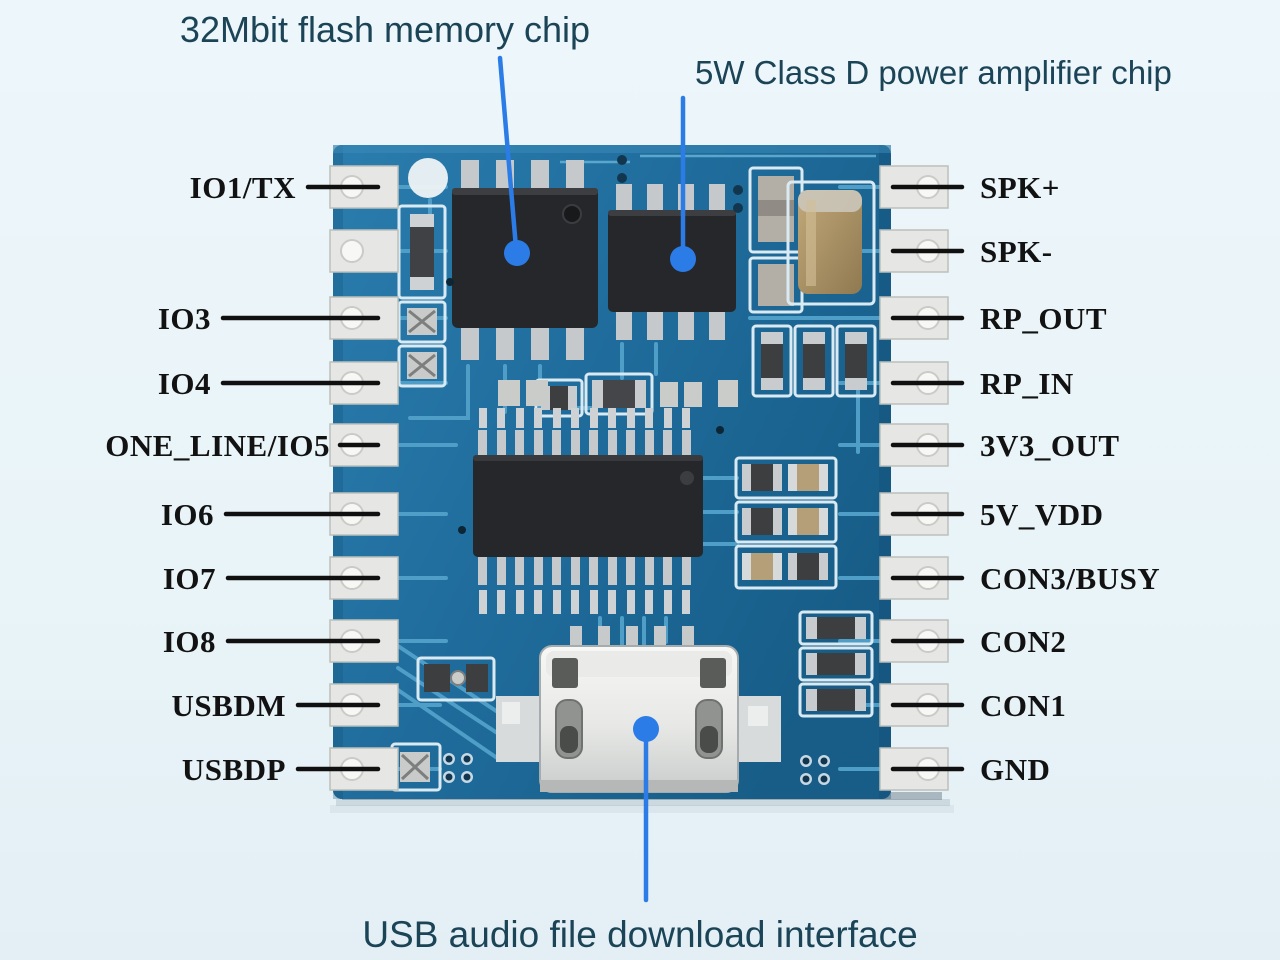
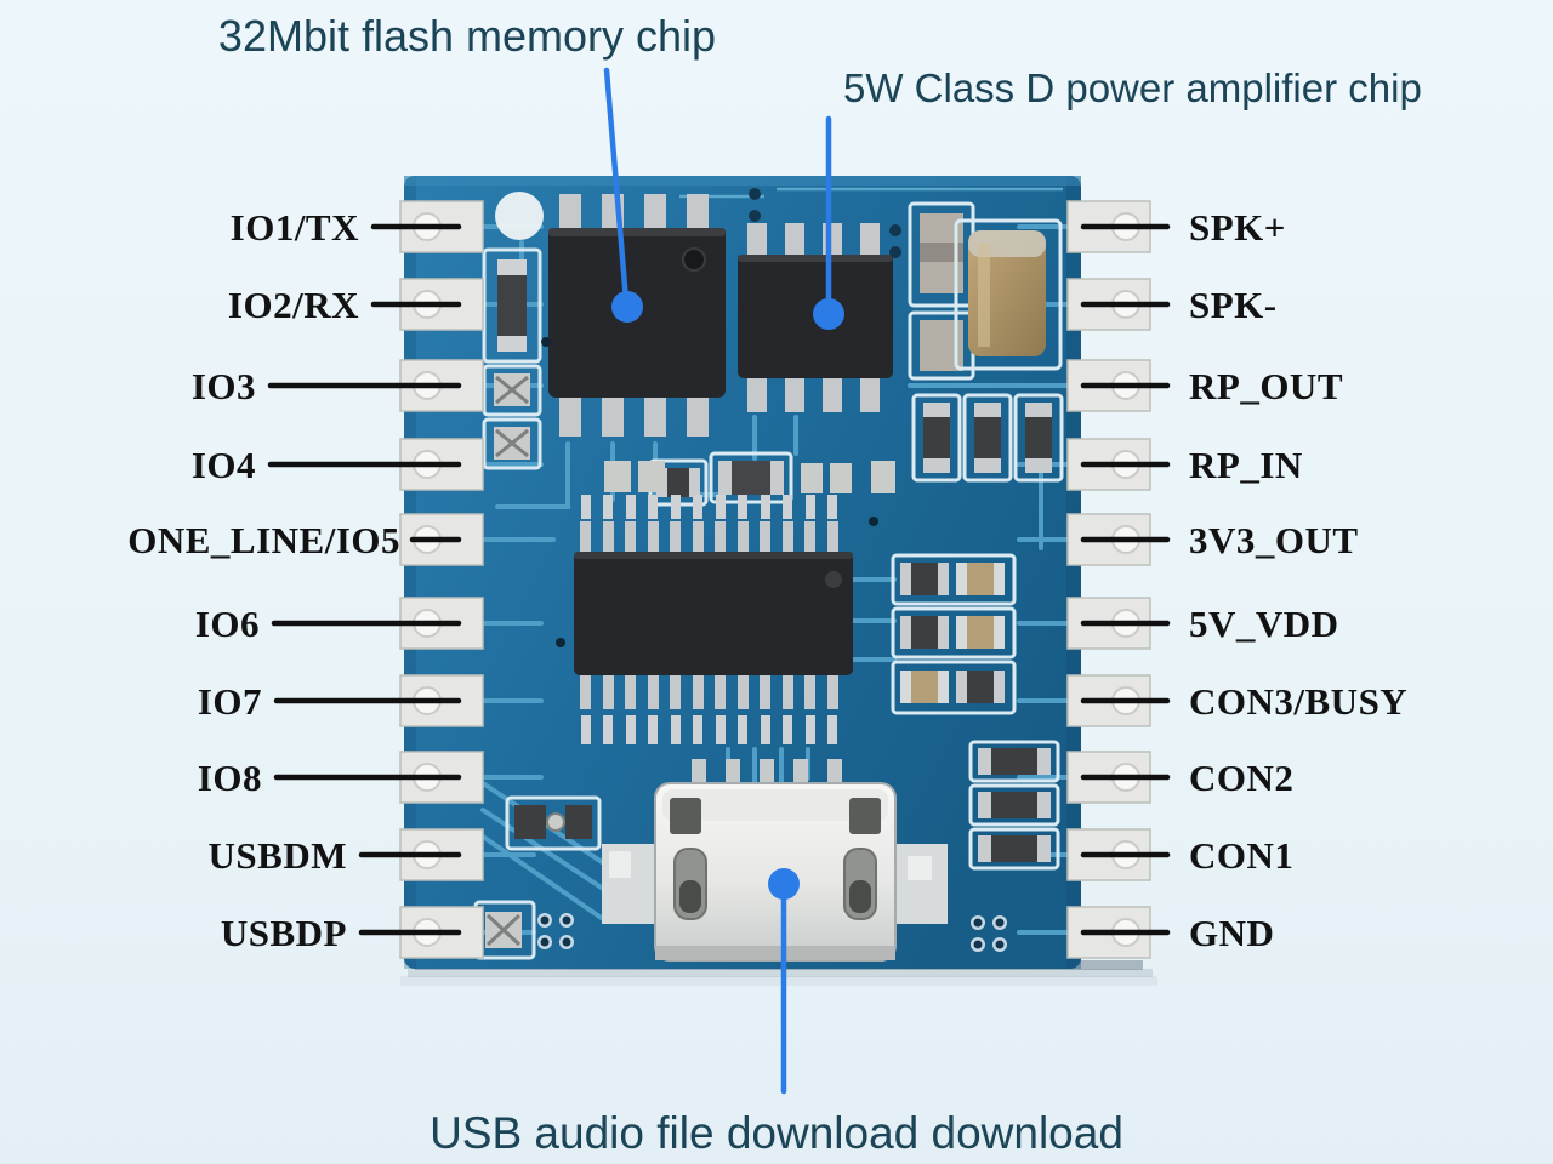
  IO1/TX
+ IO2/RX
  IO3
  IO4
  ONE_LINE/IO5
  IO6
  IO7
  IO8
  USBDM
  USBDP
  SPK+
  SPK-
  RP_OUT
  RP_IN
  3V3_OUT
  5V_VDD
  CON3/BUSY
  CON2
  CON1
  GND
  32Mbit flash memory chip
  5W Class D power amplifier chip
- USB audio file download interface
+ USB audio file download download
